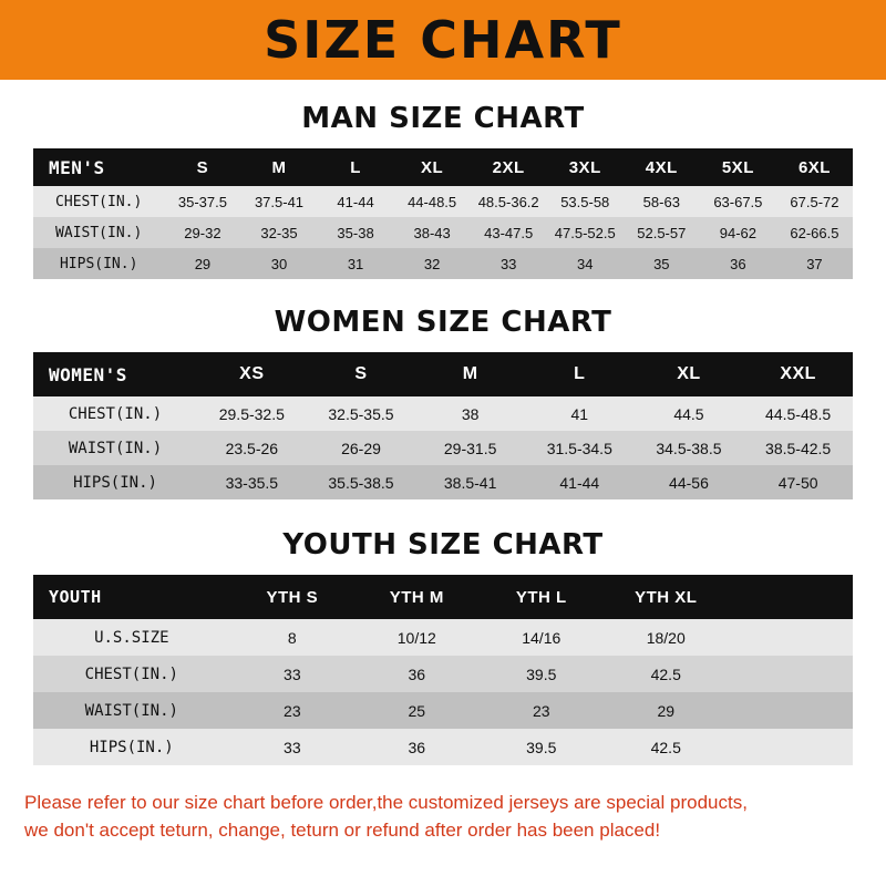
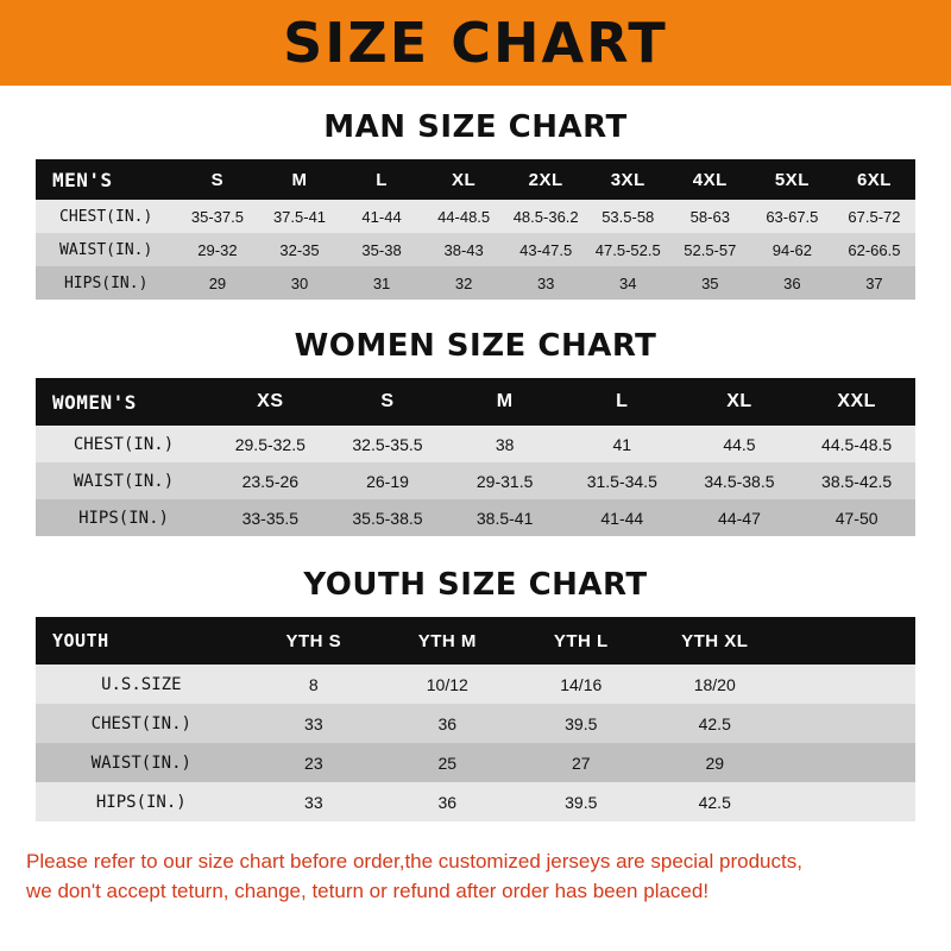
  SIZE CHART
  MAN SIZE CHART
  MEN'S	S	M	L	XL	2XL	3XL	4XL	5XL	6XL
  CHEST(IN.)	35-37.5	37.5-41	41-44	44-48.5	48.5-36.2	53.5-58	58-63	63-67.5	67.5-72
  WAIST(IN.)	29-32	32-35	35-38	38-43	43-47.5	47.5-52.5	52.5-57	94-62	62-66.5
  HIPS(IN.)	29	30	31	32	33	34	35	36	37
  WOMEN SIZE CHART
  WOMEN'S	XS	S	M	L	XL	XXL
  CHEST(IN.)	29.5-32.5	32.5-35.5	38	41	44.5	44.5-48.5
- WAIST(IN.)	23.5-26	26-29	29-31.5	31.5-34.5	34.5-38.5	38.5-42.5
+ WAIST(IN.)	23.5-26	26-19	29-31.5	31.5-34.5	34.5-38.5	38.5-42.5
- HIPS(IN.)	33-35.5	35.5-38.5	38.5-41	41-44	44-56	47-50
+ HIPS(IN.)	33-35.5	35.5-38.5	38.5-41	41-44	44-47	47-50
  YOUTH SIZE CHART
  YOUTH	YTH S	YTH M	YTH L	YTH XL
  U.S.SIZE	8	10/12	14/16	18/20
  CHEST(IN.)	33	36	39.5	42.5
- WAIST(IN.)	23	25	23	29
+ WAIST(IN.)	23	25	27	29
  HIPS(IN.)	33	36	39.5	42.5
  Please refer to our size chart before order,the customized jerseys are special products,
  we don't accept teturn, change, teturn or refund after order has been placed!
